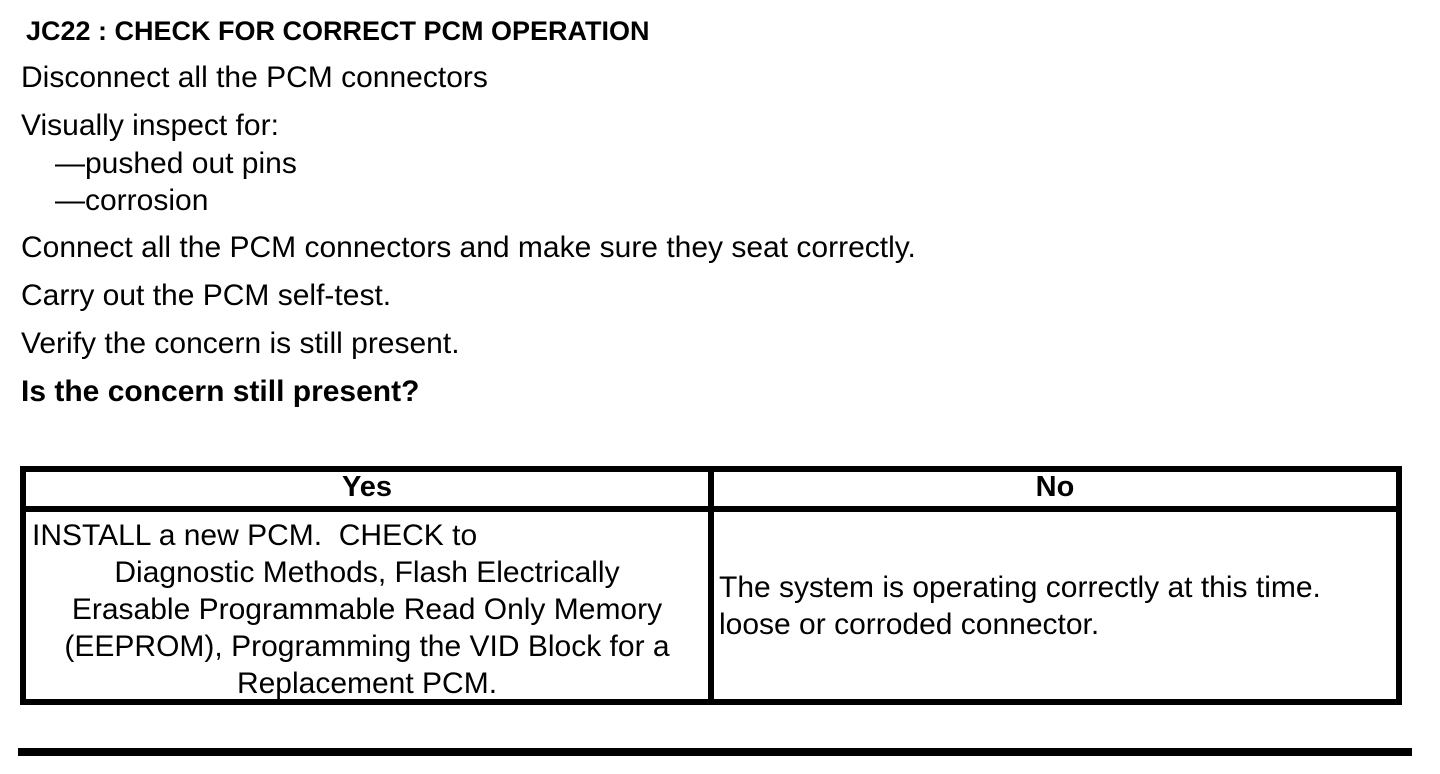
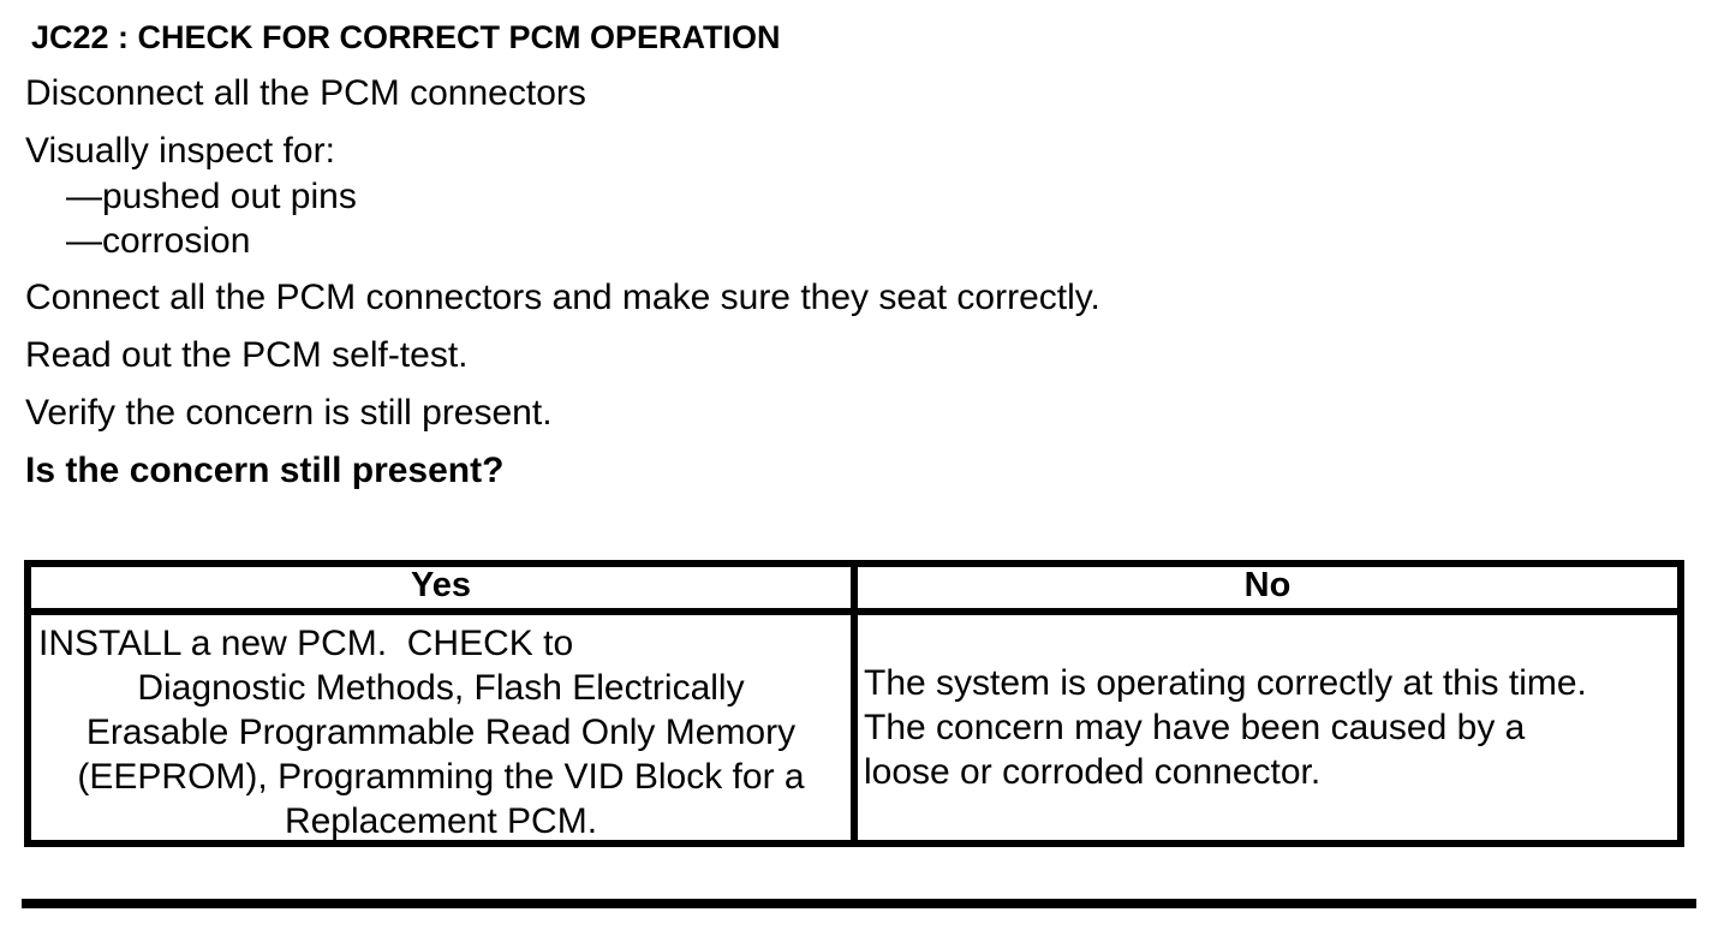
  JC22 : CHECK FOR CORRECT PCM OPERATION
  Disconnect all the PCM connectors
  Visually inspect for:
  —pushed out pins
  —corrosion
  Connect all the PCM connectors and make sure they seat correctly.
- Carry out the PCM self-test.
+ Read out the PCM self-test.
  Verify the concern is still present.
  Is the concern still present?
  Yes
  No
  INSTALL a new PCM. CHECK to
  Diagnostic Methods, Flash Electrically
  Erasable Programmable Read Only Memory
  (EEPROM), Programming the VID Block for a
  Replacement PCM.
  The system is operating correctly at this time.
+ The concern may have been caused by a
  loose or corroded connector.
